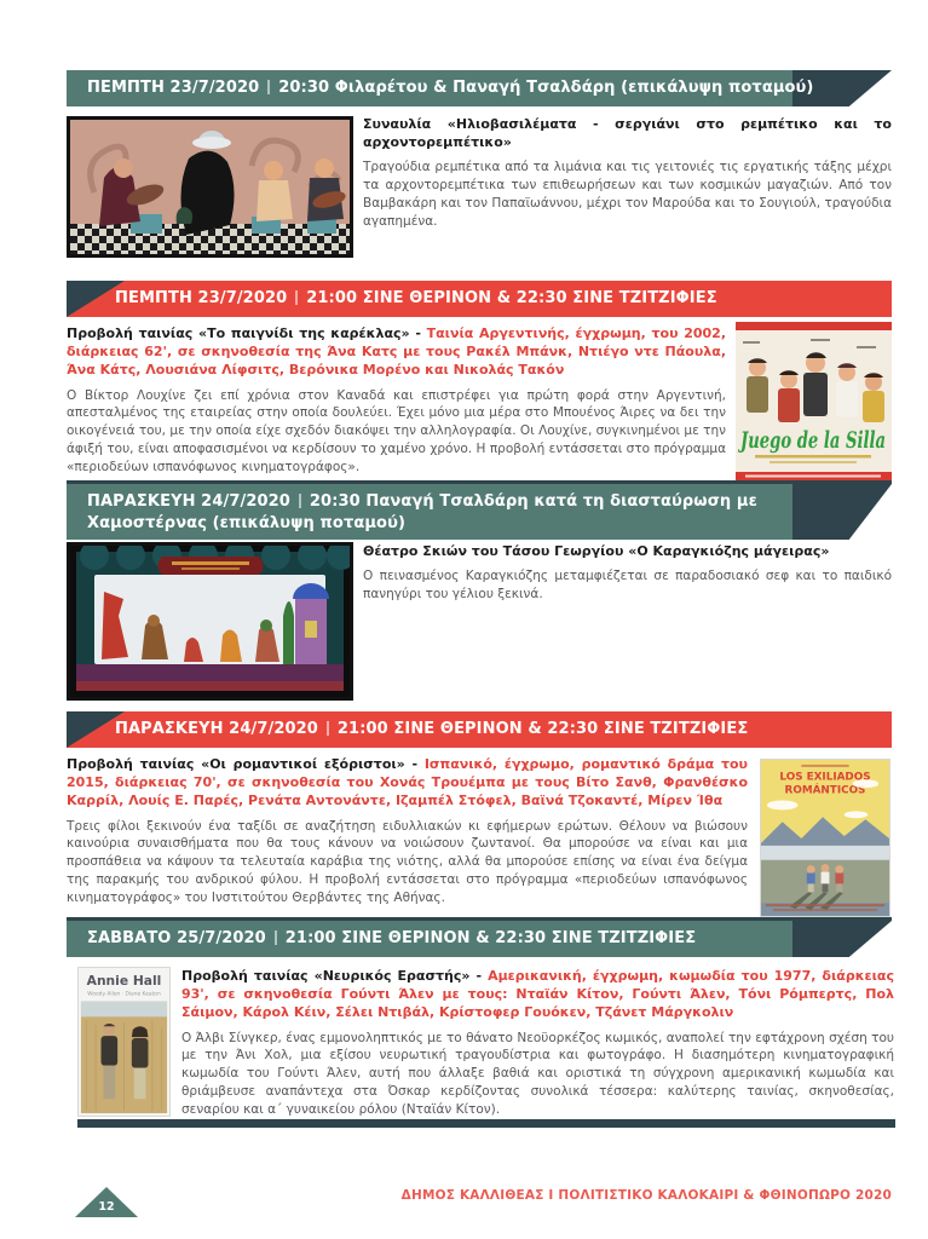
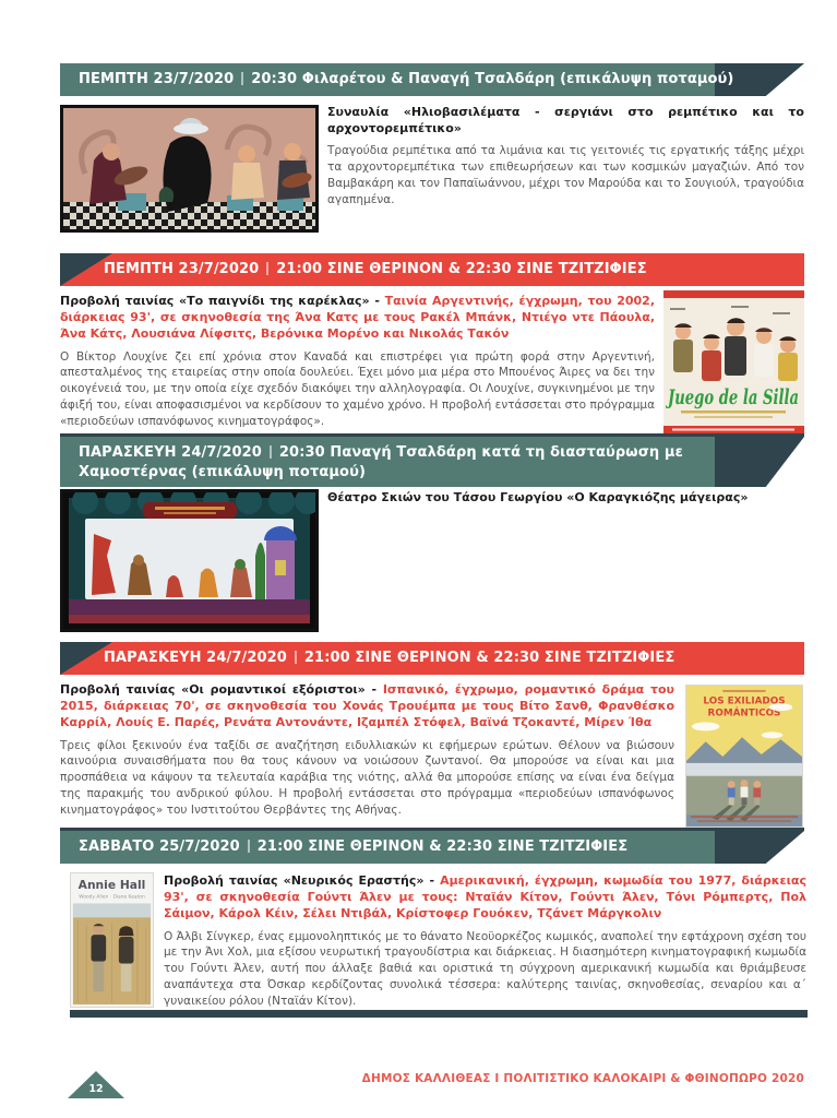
  ΠΕΜΠΤΗ 23/7/2020 20:30 Φιλαρέτου & Παναγή Τσαλδάρη (επικάλυψη ποταμού)
  Συναυλία «Ηλιοβασιλέματα - σεργιάνι στο ρεμπέτικο και το αρχοντορεμπέτικο»
  Τραγούδια ρεμπέτικα από τα λιμάνια και τις γειτονιές τις εργατικής τάξης μέχρι τα αρχοντορεμπέτικα των επιθεωρήσεων και των κοσμικών μαγαζιών. Από τον Βαμβακάρη και τον Παπαϊωάννου, μέχρι τον Μαρούδα και το Σουγιούλ, τραγούδια αγαπημένα.
  ΠΕΜΠΤΗ 23/7/2020 21:00 ΣΙΝΕ ΘΕΡΙΝΟΝ & 22:30 ΣΙΝΕ ΤΖΙΤΖΙΦΙΕΣ
- Προβολή ταινίας «Το παιγνίδι της καρέκλας» - Ταινία Αργεντινής, έγχρωμη, του 2002, διάρκειας 62', σε σκηνοθεσία της Άνα Κατς με τους Ρακέλ Μπάνκ, Ντιέγο ντε Πάουλα, Άνα Κάτς, Λουσιάνα Λίφσιτς, Βερόνικα Μορένο και Νικολάς Τακόν
+ Προβολή ταινίας «Το παιγνίδι της καρέκλας» - Ταινία Αργεντινής, έγχρωμη, του 2002, διάρκειας 93', σε σκηνοθεσία της Άνα Κατς με τους Ρακέλ Μπάνκ, Ντιέγο ντε Πάουλα, Άνα Κάτς, Λουσιάνα Λίφσιτς, Βερόνικα Μορένο και Νικολάς Τακόν
  Ο Βίκτορ Λουχίνε ζει επί χρόνια στον Καναδά και επιστρέφει για πρώτη φορά στην Αργεντινή, απεσταλμένος της εταιρείας στην οποία δουλεύει. Έχει μόνο μια μέρα στο Μπουένος Άιρες να δει την οικογένειά του, με την οποία είχε σχεδόν διακόψει την αλληλογραφία. Οι Λουχίνε, συγκινημένοι με την άφιξή του, είναι αποφασισμένοι να κερδίσουν το χαμένο χρόνο. Η προβολή εντάσσεται στο πρόγραμμα «περιοδεύων ισπανόφωνος κινηματογράφος».
  Juego de la Silla
  ΠΑΡΑΣΚΕΥΗ 24/7/2020 20:30 Παναγή Τσαλδάρη κατά τη διασταύρωση με Χαμοστέρνας (επικάλυψη ποταμού)
  Θέατρο Σκιών του Τάσου Γεωργίου «Ο Καραγκιόζης μάγειρας»
- Ο πεινασμένος Καραγκιόζης μεταμφιέζεται σε παραδοσιακό σεφ και το παιδικό πανηγύρι του γέλιου ξεκινά.
  ΠΑΡΑΣΚΕΥΗ 24/7/2020 21:00 ΣΙΝΕ ΘΕΡΙΝΟΝ & 22:30 ΣΙΝΕ ΤΖΙΤΖΙΦΙΕΣ
  Προβολή ταινίας «Οι ρομαντικοί εξόριστοι» - Ισπανικό, έγχρωμο, ρομαντικό δράμα του 2015, διάρκειας 70', σε σκηνοθεσία του Χονάς Τρουέμπα με τους Βίτο Σανθ, Φρανθέσκο Καρρίλ, Λουίς Ε. Παρές, Ρενάτα Αντονάντε, Ιζαμπέλ Στόφελ, Βαϊνά Τζοκαντέ, Μίρεν Ίθα
  Τρεις φίλοι ξεκινούν ένα ταξίδι σε αναζήτηση ειδυλλιακών κι εφήμερων ερώτων. Θέλουν να βιώσουν καινούρια συναισθήματα που θα τους κάνουν να νοιώσουν ζωντανοί. Θα μπορούσε να είναι και μια προσπάθεια να κάψουν τα τελευταία καράβια της νιότης, αλλά θα μπορούσε επίσης να είναι ένα δείγμα της παρακμής του ανδρικού φύλου. Η προβολή εντάσσεται στο πρόγραμμα «περιοδεύων ισπανόφωνος κινηματογράφος» του Ινστιτούτου Θερβάντες της Αθήνας.
  LOS EXILIADOS
  ROMÁNTICOS
  ΣΑΒΒΑΤΟ 25/7/2020 21:00 ΣΙΝΕ ΘΕΡΙΝΟΝ & 22:30 ΣΙΝΕ ΤΖΙΤΖΙΦΙΕΣ
  Annie Hall
  Προβολή ταινίας «Νευρικός Εραστής» - Αμερικανική, έγχρωμη, κωμωδία του 1977, διάρκειας 93', σε σκηνοθεσία Γούντι Άλεν με τους: Νταϊάν Κίτον, Γούντι Άλεν, Τόνι Ρόμπερτς, Πολ Σάιμον, Κάρολ Κέιν, Σέλει Ντιβάλ, Κρίστοφερ Γουόκεν, Τζάνετ Μάργκολιν
- Ο Άλβι Σίνγκερ, ένας εμμονοληπτικός με το θάνατο Νεοϋορκέζος κωμικός, αναπολεί την εφτάχρονη σχέση του με την Άνι Χολ, μια εξίσου νευρωτική τραγουδίστρια και φωτογράφο. Η διασημότερη κινηματογραφική κωμωδία του Γούντι Άλεν, αυτή που άλλαξε βαθιά και οριστικά τη σύγχρονη αμερικανική κωμωδία και θριάμβευσε αναπάντεχα στα Όσκαρ κερδίζοντας συνολικά τέσσερα: καλύτερης ταινίας, σκηνοθεσίας, σεναρίου και α΄ γυναικείου ρόλου (Νταϊάν Κίτον).
+ Ο Άλβι Σίνγκερ, ένας εμμονοληπτικός με το θάνατο Νεοϋορκέζος κωμικός, αναπολεί την εφτάχρονη σχέση του με την Άνι Χολ, μια εξίσου νευρωτική τραγουδίστρια και διάρκειας. Η διασημότερη κινηματογραφική κωμωδία του Γούντι Άλεν, αυτή που άλλαξε βαθιά και οριστικά τη σύγχρονη αμερικανική κωμωδία και θριάμβευσε αναπάντεχα στα Όσκαρ κερδίζοντας συνολικά τέσσερα: καλύτερης ταινίας, σκηνοθεσίας, σεναρίου και α΄ γυναικείου ρόλου (Νταϊάν Κίτον).
  12
  ΔΗΜΟΣ ΚΑΛΛΙΘΕΑΣ Ι ΠΟΛΙΤΙΣΤΙΚΟ ΚΑΛΟΚΑΙΡΙ & ΦΘΙΝΟΠΩΡΟ 2020
